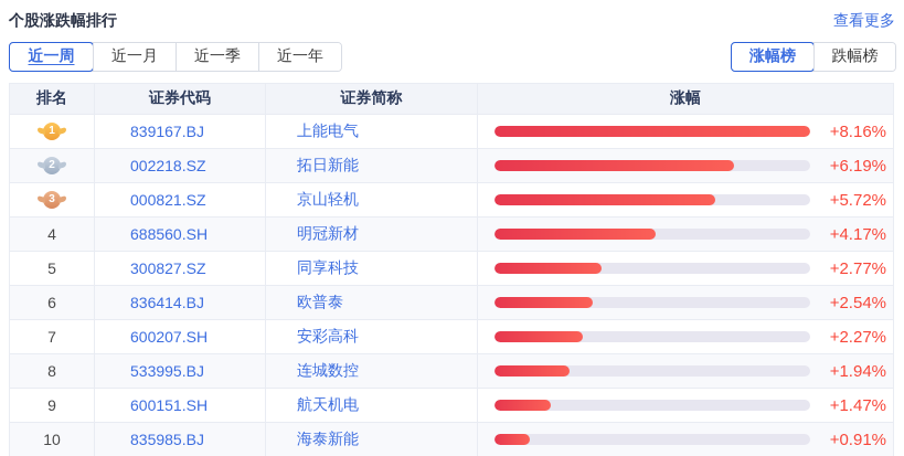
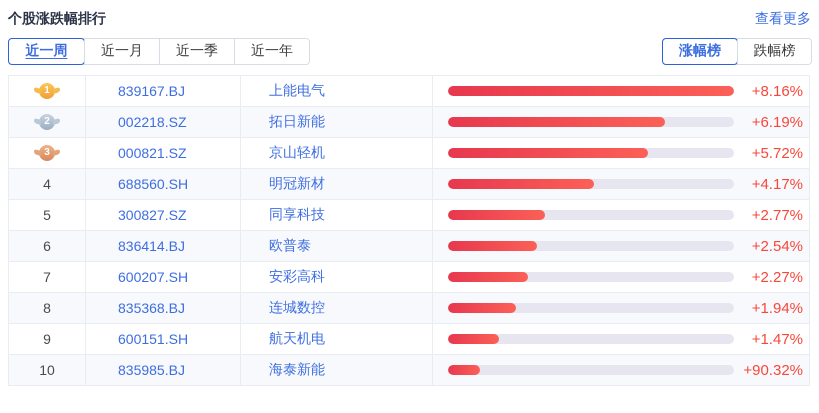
  个股涨跌幅排行
  查看更多
  近一周
  近一月
  近一季
  近一年
  涨幅榜
  跌幅榜
- 排名
- 证券代码
- 证券简称
- 涨幅
  1
  839167.BJ
  上能电气
  +8.16%
  2
  002218.SZ
  拓日新能
  +6.19%
  3
  000821.SZ
  京山轻机
  +5.72%
  4
  688560.SH
  明冠新材
  +4.17%
  5
  300827.SZ
  同享科技
  +2.77%
  6
  836414.BJ
  欧普泰
  +2.54%
  7
  600207.SH
  安彩高科
  +2.27%
  8
- 533995.BJ
+ 835368.BJ
  连城数控
  +1.94%
  9
  600151.SH
  航天机电
  +1.47%
  10
  835985.BJ
  海泰新能
- +0.91%
+ +90.32%
